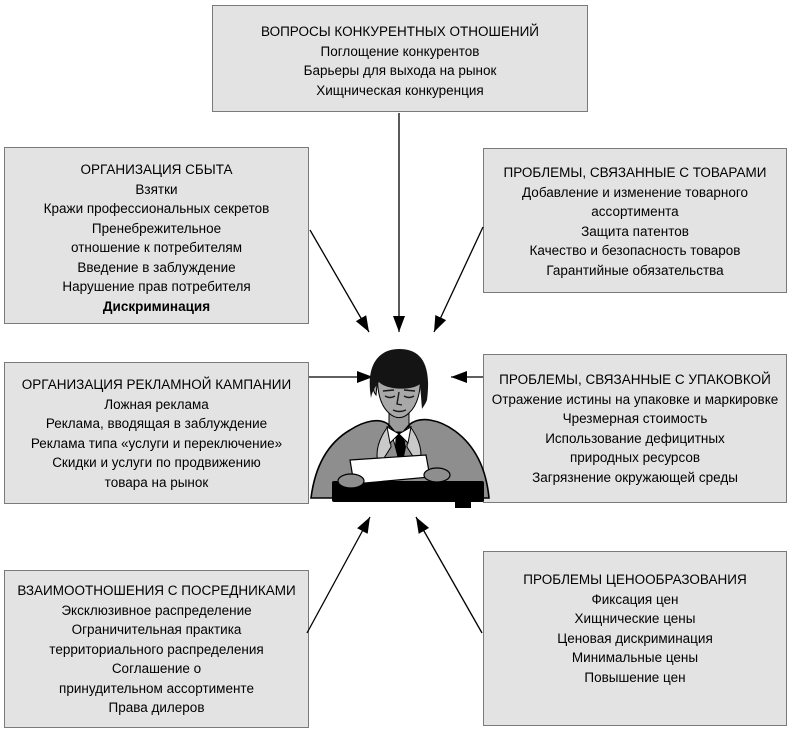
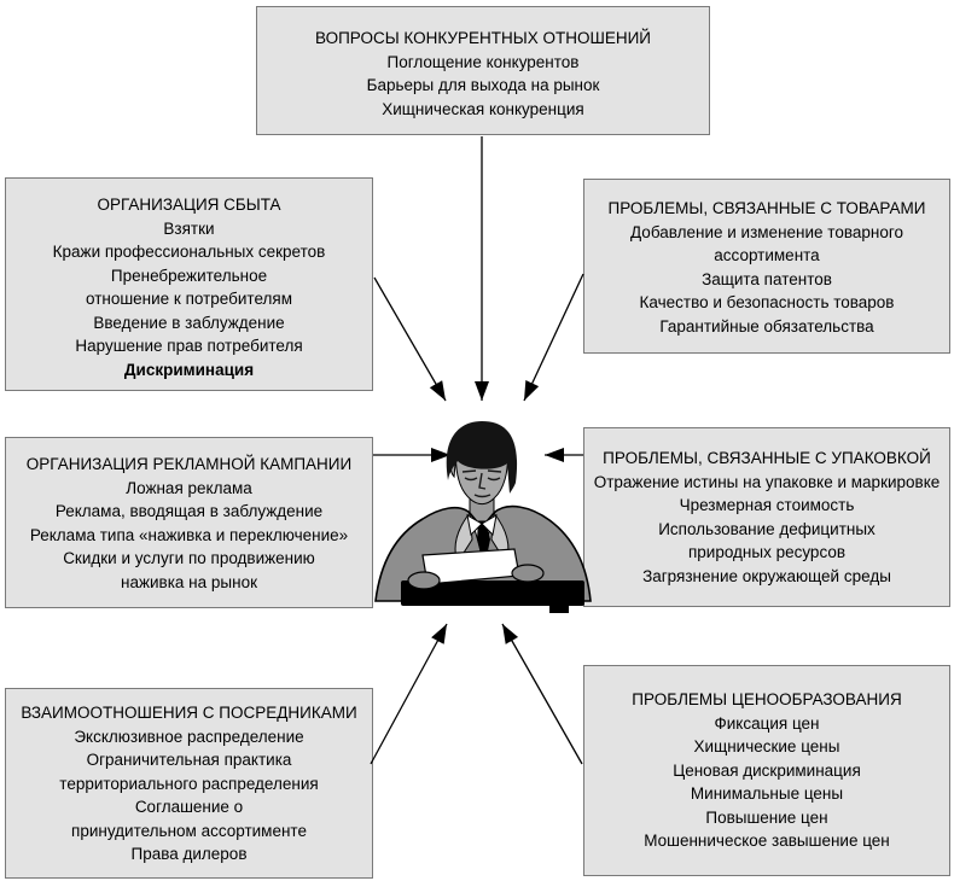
  ВОПРОСЫ КОНКУРЕНТНЫХ ОТНОШЕНИЙ
  Поглощение конкурентов
  Барьеры для выхода на рынок
  Хищническая конкуренция
  ОРГАНИЗАЦИЯ СБЫТА
  Взятки
  Кражи профессиональных секретов
  Пренебрежительное отношение к потребителям
  Введение в заблуждение
  Нарушение прав потребителя
  Дискриминация
  ОРГАНИЗАЦИЯ РЕКЛАМНОЙ КАМПАНИИ
  Ложная реклама
  Реклама, вводящая в заблуждение
- Реклама типа «услуги и переключение»
+ Реклама типа «наживка и переключение»
- Скидки и услуги по продвижению товара на рынок
+ Скидки и услуги по продвижению наживка на рынок
  ВЗАИМООТНОШЕНИЯ С ПОСРЕДНИКАМИ
  Эксклюзивное распределение
  Ограничительная практика территориального распределения
  Соглашение о принудительном ассортименте
  Права дилеров
  ПРОБЛЕМЫ, СВЯЗАННЫЕ С ТОВАРАМИ
  Добавление и изменение товарного ассортимента
  Защита патентов
  Качество и безопасность товаров
  Гарантийные обязательства
  ПРОБЛЕМЫ, СВЯЗАННЫЕ С УПАКОВКОЙ
  Отражение истины на упаковке и маркировке
  Чрезмерная стоимость
  Использование дефицитных природных ресурсов
  Загрязнение окружающей среды
  ПРОБЛЕМЫ ЦЕНООБРАЗОВАНИЯ
  Фиксация цен
  Хищнические цены
  Ценовая дискриминация
  Минимальные цены
  Повышение цен
+ Мошенническое завышение цен
